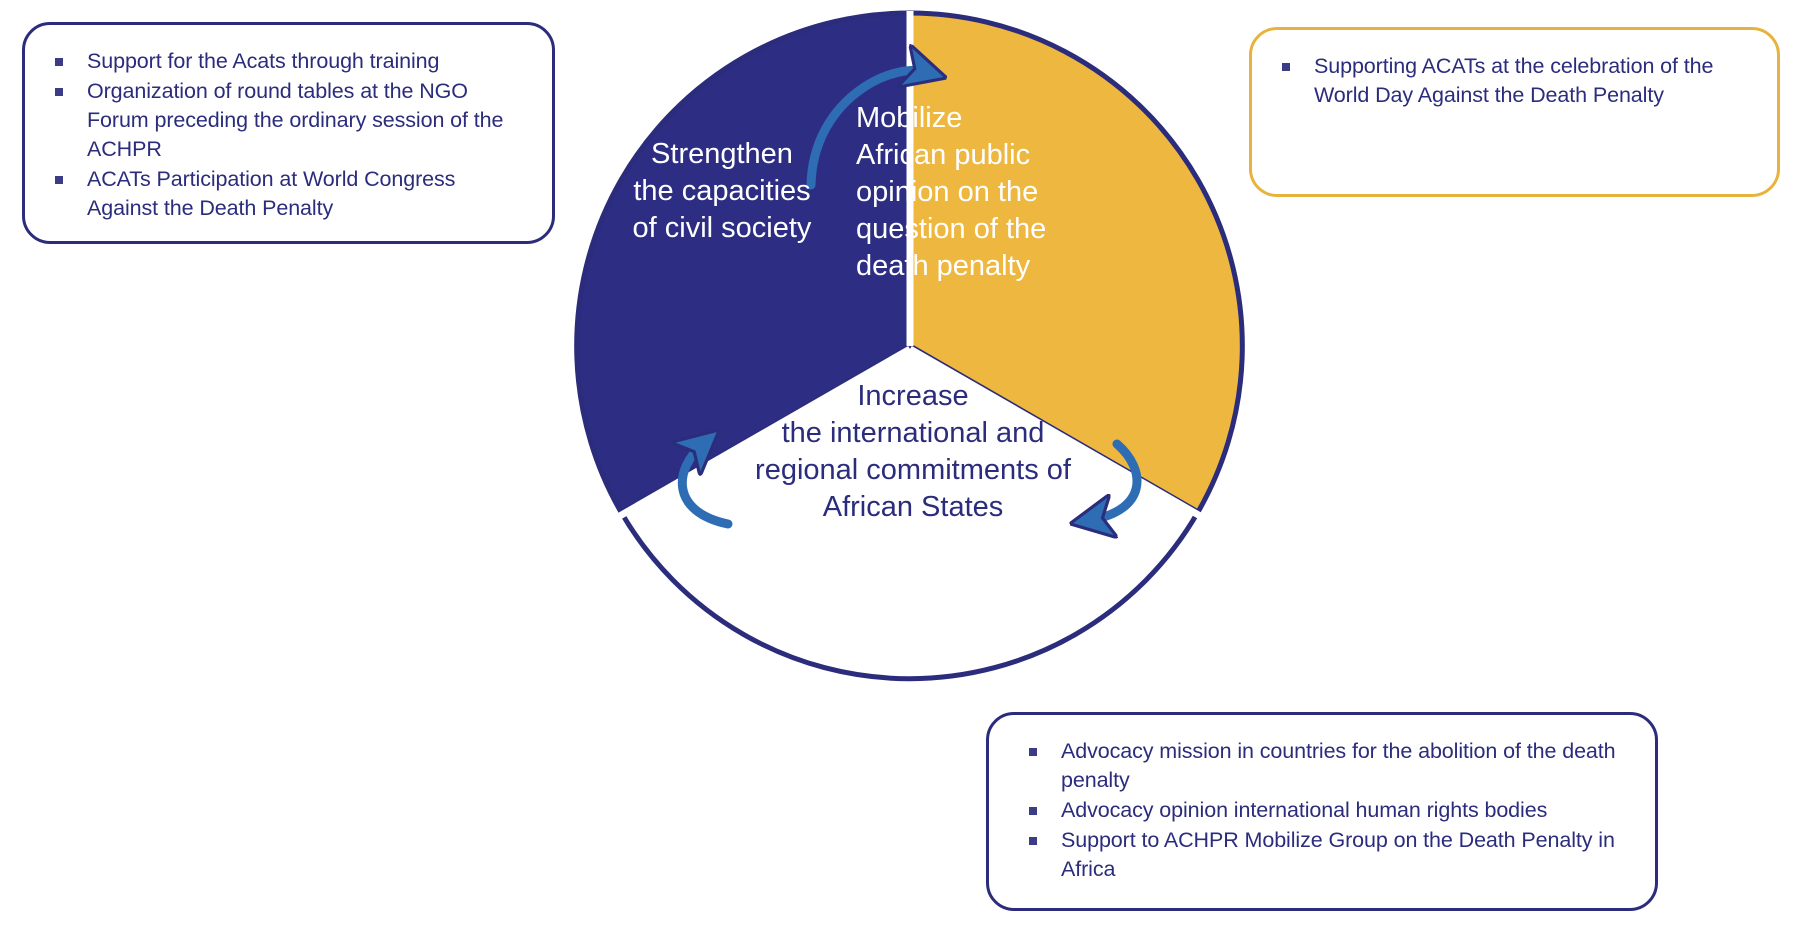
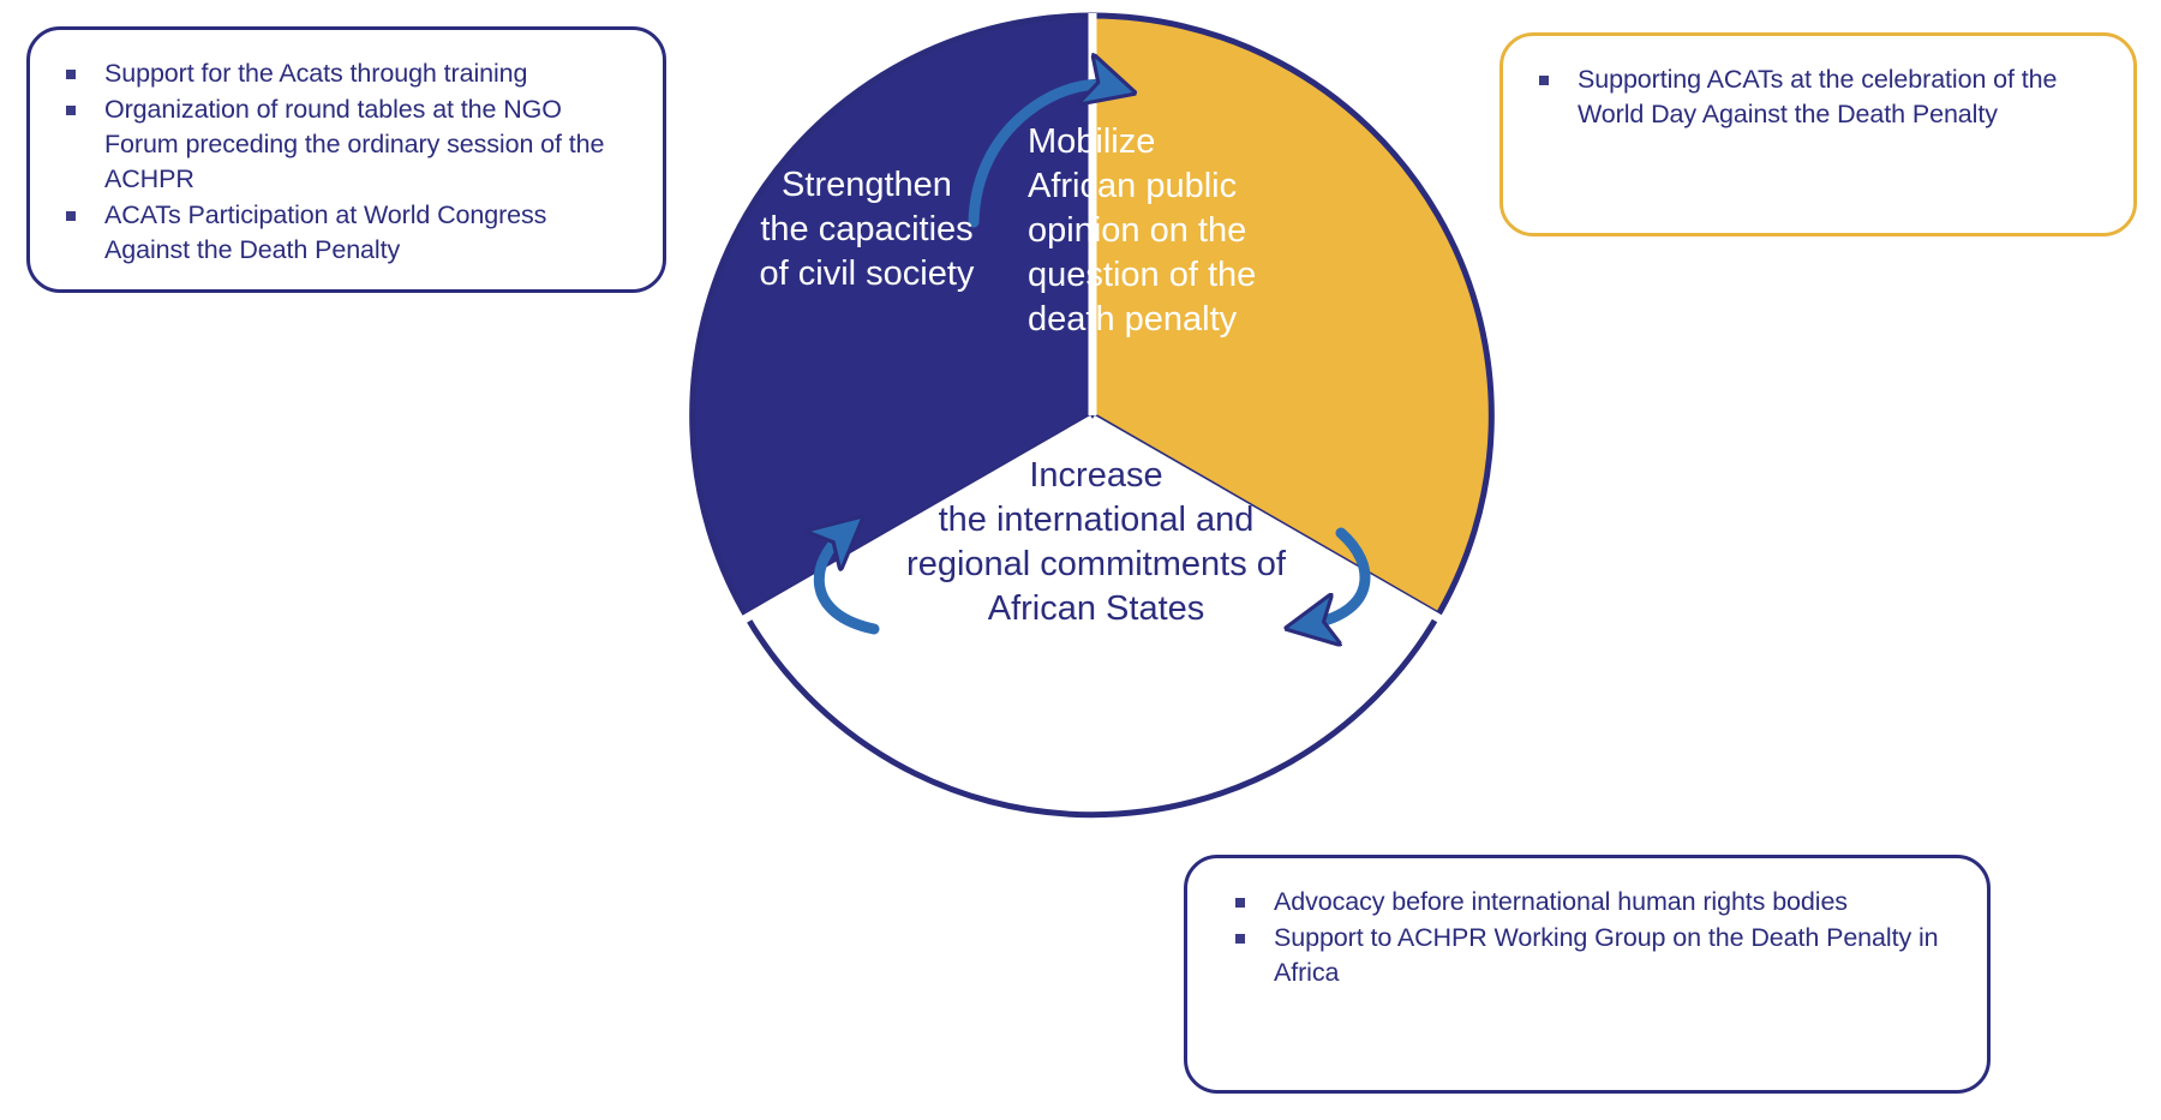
  Support for the Acats through training
  Organization of round tables at the NGO Forum preceding the ordinary session of the ACHPR
  ACATs Participation at World Congress Against the Death Penalty
  Supporting ACATs at the celebration of the World Day Against the Death Penalty
- Advocacy mission in countries for the abolition of the death penalty
- Advocacy opinion international human rights bodies
+ Advocacy before international human rights bodies
- Support to ACHPR Mobilize Group on the Death Penalty in Africa
+ Support to ACHPR Working Group on the Death Penalty in Africa
  Strengthen
  the capacities
  of civil society
  Mobilize
  African public
  opinion on the
  question of the
  death penalty
  Increase
  the international and
  regional commitments of
  African States
